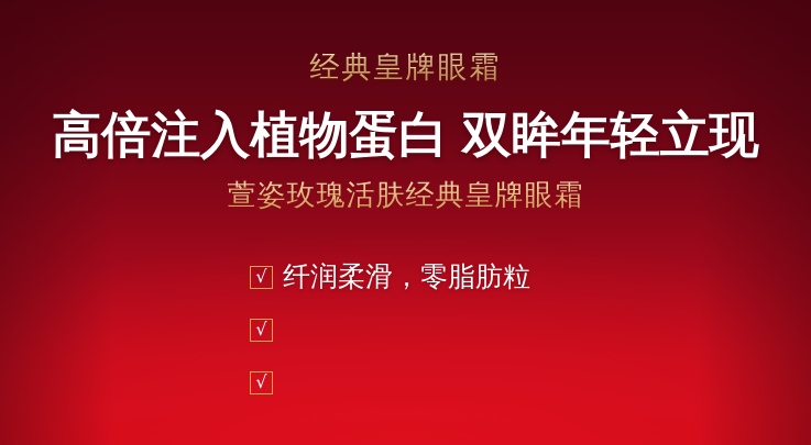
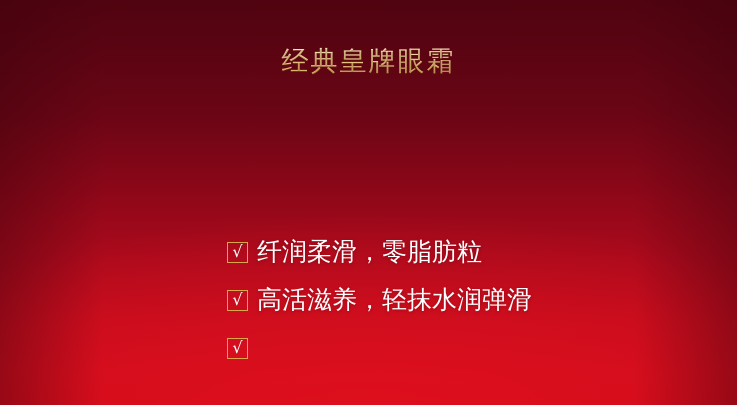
  经典皇牌眼霜
- 高倍注入植物蛋白 双眸年轻立现
- 萱姿玫瑰活肤经典皇牌眼霜
  √
  纤润柔滑，零脂肪粒
  √
+ 高活滋养，轻抹水润弹滑
  √
